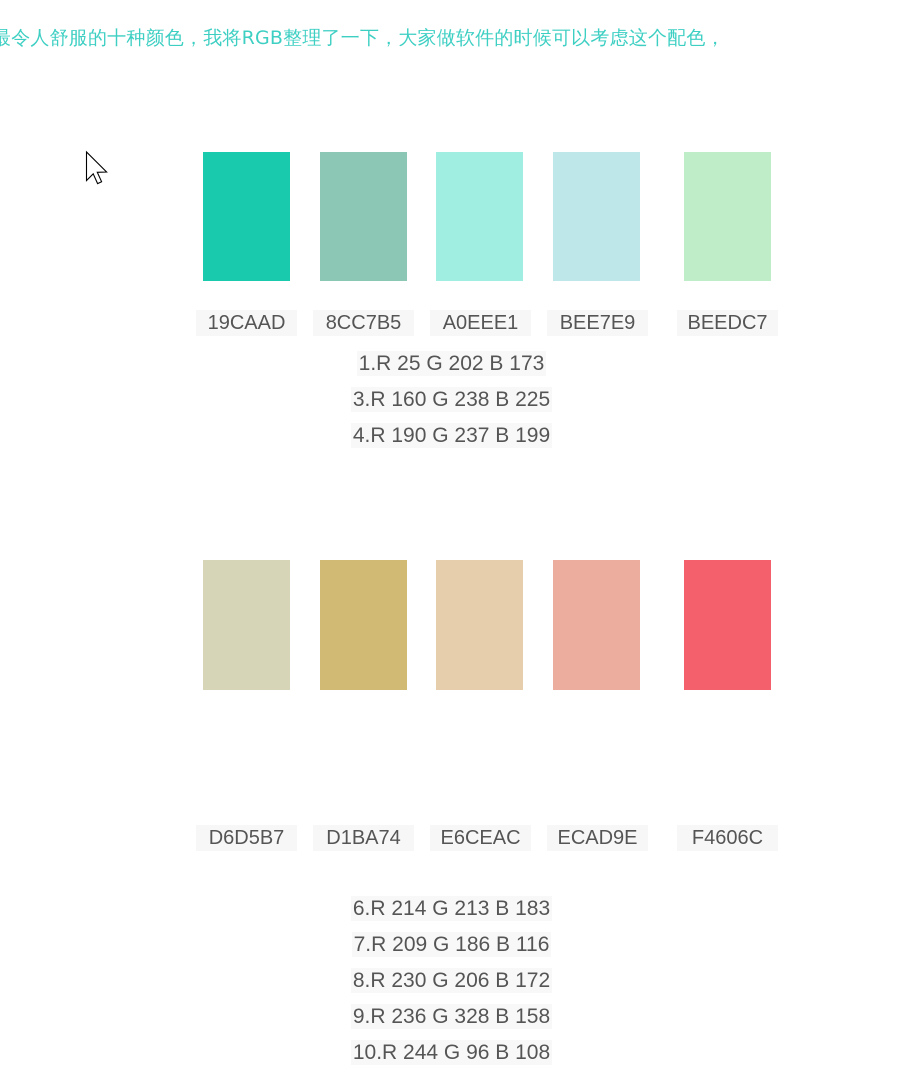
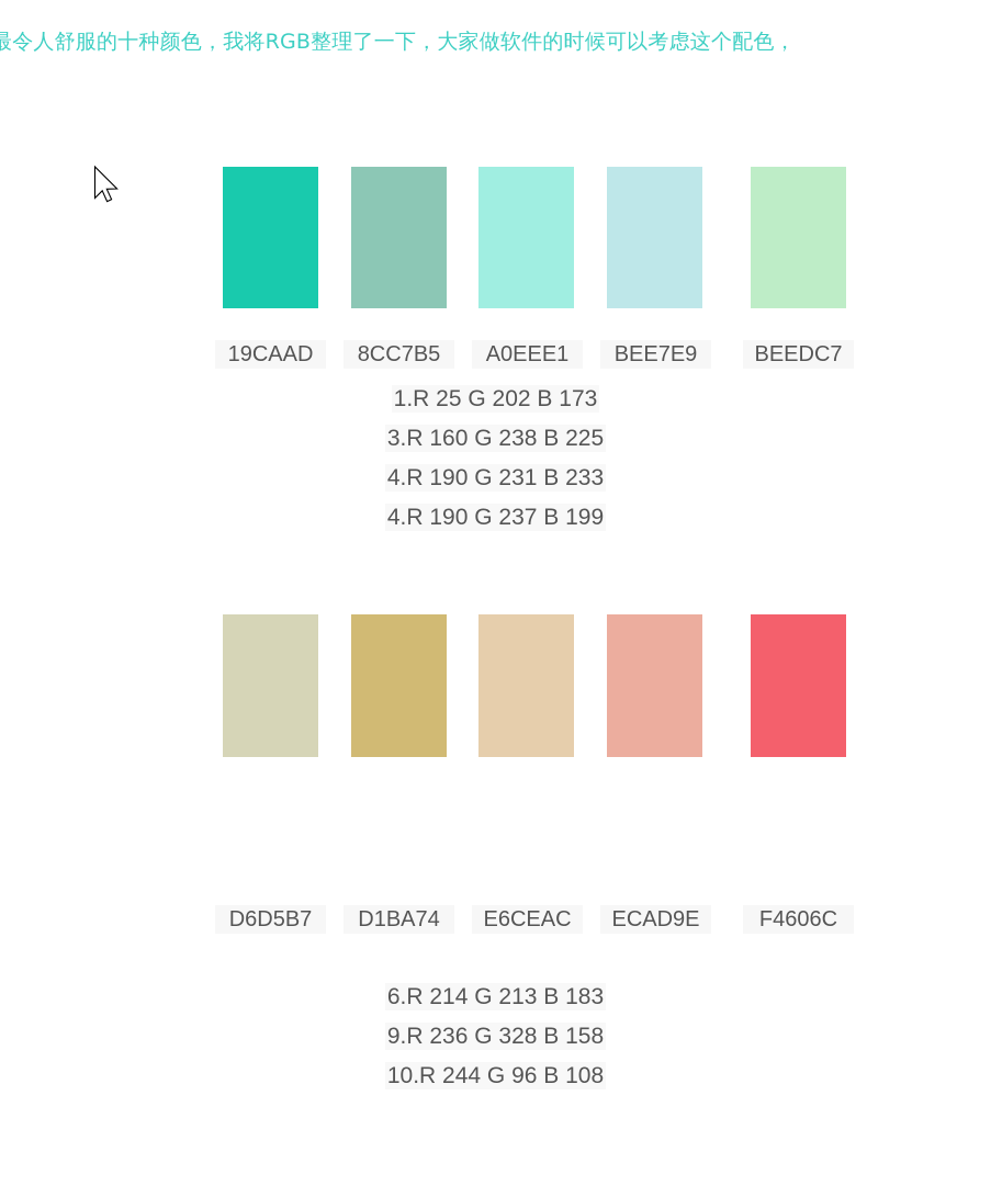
  最令人舒服的十种颜色，我将RGB整理了一下，大家做软件的时候可以考虑这个配色，
  19CAAD
  8CC7B5
  A0EEE1
  BEE7E9
  BEEDC7
  1.R 25 G 202 B 173
  3.R 160 G 238 B 225
+ 4.R 190 G 231 B 233
  4.R 190 G 237 B 199
  D6D5B7
  D1BA74
  E6CEAC
  ECAD9E
  F4606C
  6.R 214 G 213 B 183
- 7.R 209 G 186 B 116
- 8.R 230 G 206 B 172
  9.R 236 G 328 B 158
  10.R 244 G 96 B 108
